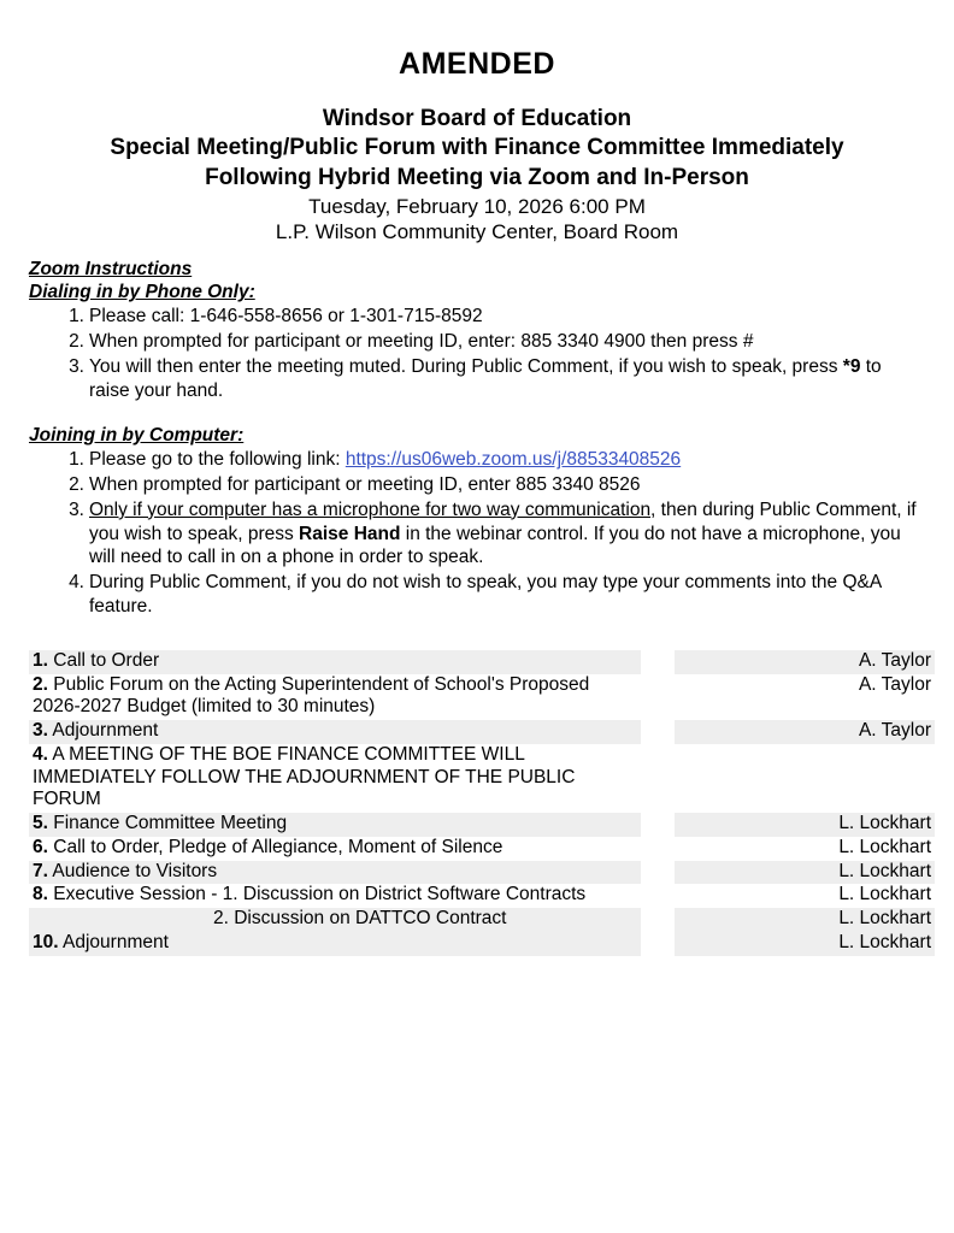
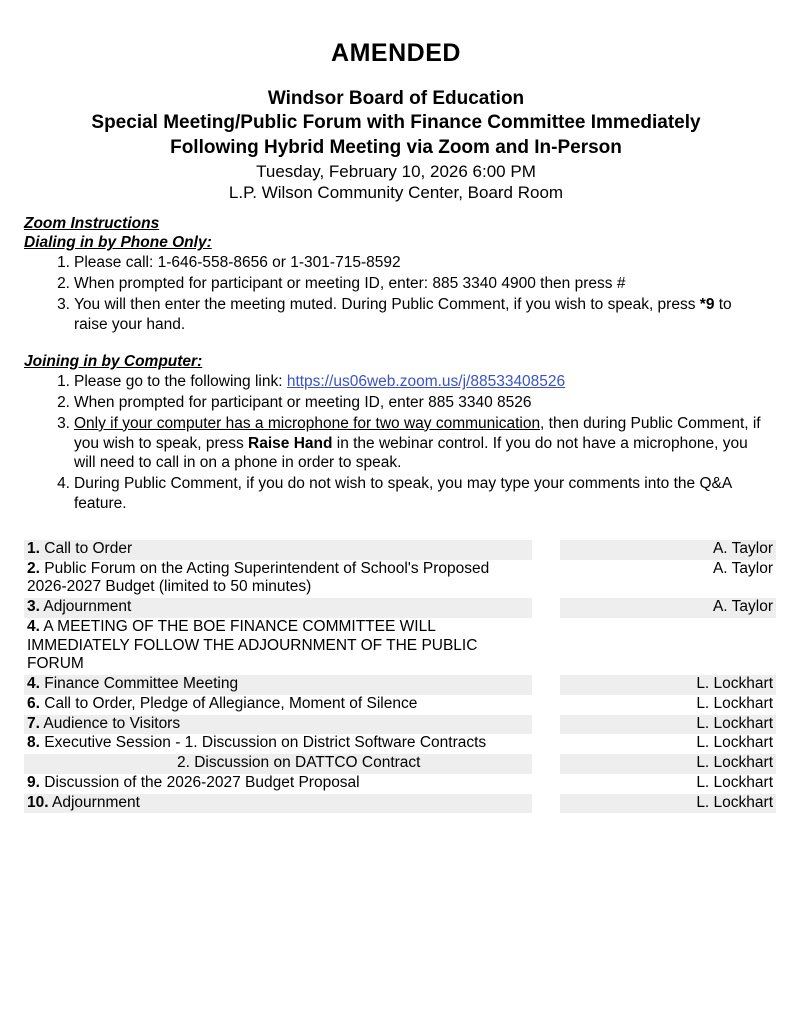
  AMENDED
  Windsor Board of Education
  Special Meeting/Public Forum with Finance Committee Immediately
  Following Hybrid Meeting via Zoom and In-Person
  Tuesday, February 10, 2026 6:00 PM
  L.P. Wilson Community Center, Board Room
  Zoom Instructions
  Dialing in by Phone Only:
  1.
  Please call: 1-646-558-8656 or 1-301-715-8592
  2.
  When prompted for participant or meeting ID, enter: 885 3340 4900 then press #
  3.
  You will then enter the meeting muted. During Public Comment, if you wish to speak, press *9 to raise your hand.
  Joining in by Computer:
  1.
  Please go to the following link: https://us06web.zoom.us/j/88533408526
  2.
  When prompted for participant or meeting ID, enter 885 3340 8526
  3.
  Only if your computer has a microphone for two way communication, then during Public Comment, if you wish to speak, press Raise Hand in the webinar control. If you do not have a microphone, you will need to call in on a phone in order to speak.
  4.
  During Public Comment, if you do not wish to speak, you may type your comments into the Q&A feature.
  1. Call to Order		A. Taylor
- 2. Public Forum on the Acting Superintendent of School's Proposed 2026-2027 Budget (limited to 30 minutes)		A. Taylor
+ 2. Public Forum on the Acting Superintendent of School's Proposed 2026-2027 Budget (limited to 50 minutes)		A. Taylor
  3. Adjournment		A. Taylor
  4. A MEETING OF THE BOE FINANCE COMMITTEE WILL IMMEDIATELY FOLLOW THE ADJOURNMENT OF THE PUBLIC FORUM
- 5. Finance Committee Meeting		L. Lockhart
+ 4. Finance Committee Meeting		L. Lockhart
  6. Call to Order, Pledge of Allegiance, Moment of Silence		L. Lockhart
  7. Audience to Visitors		L. Lockhart
  8. Executive Session - 1. Discussion on District Software Contracts		L. Lockhart
  2. Discussion on DATTCO Contract		L. Lockhart
+ 9. Discussion of the 2026-2027 Budget Proposal		L. Lockhart
  10. Adjournment		L. Lockhart
